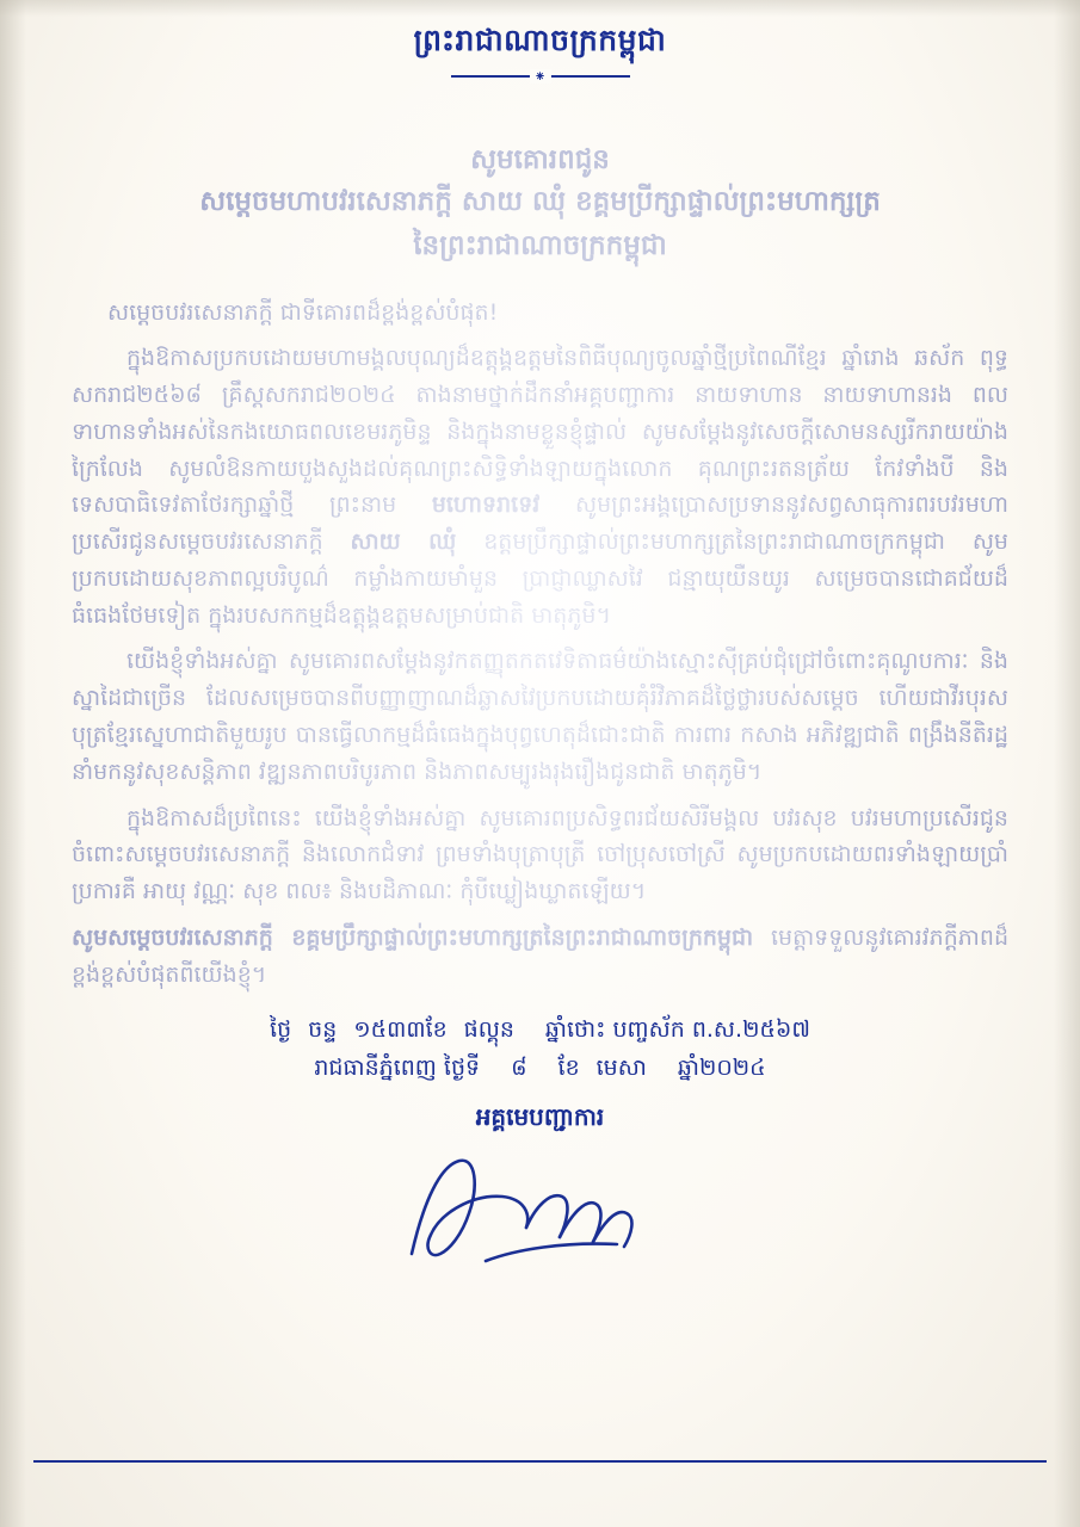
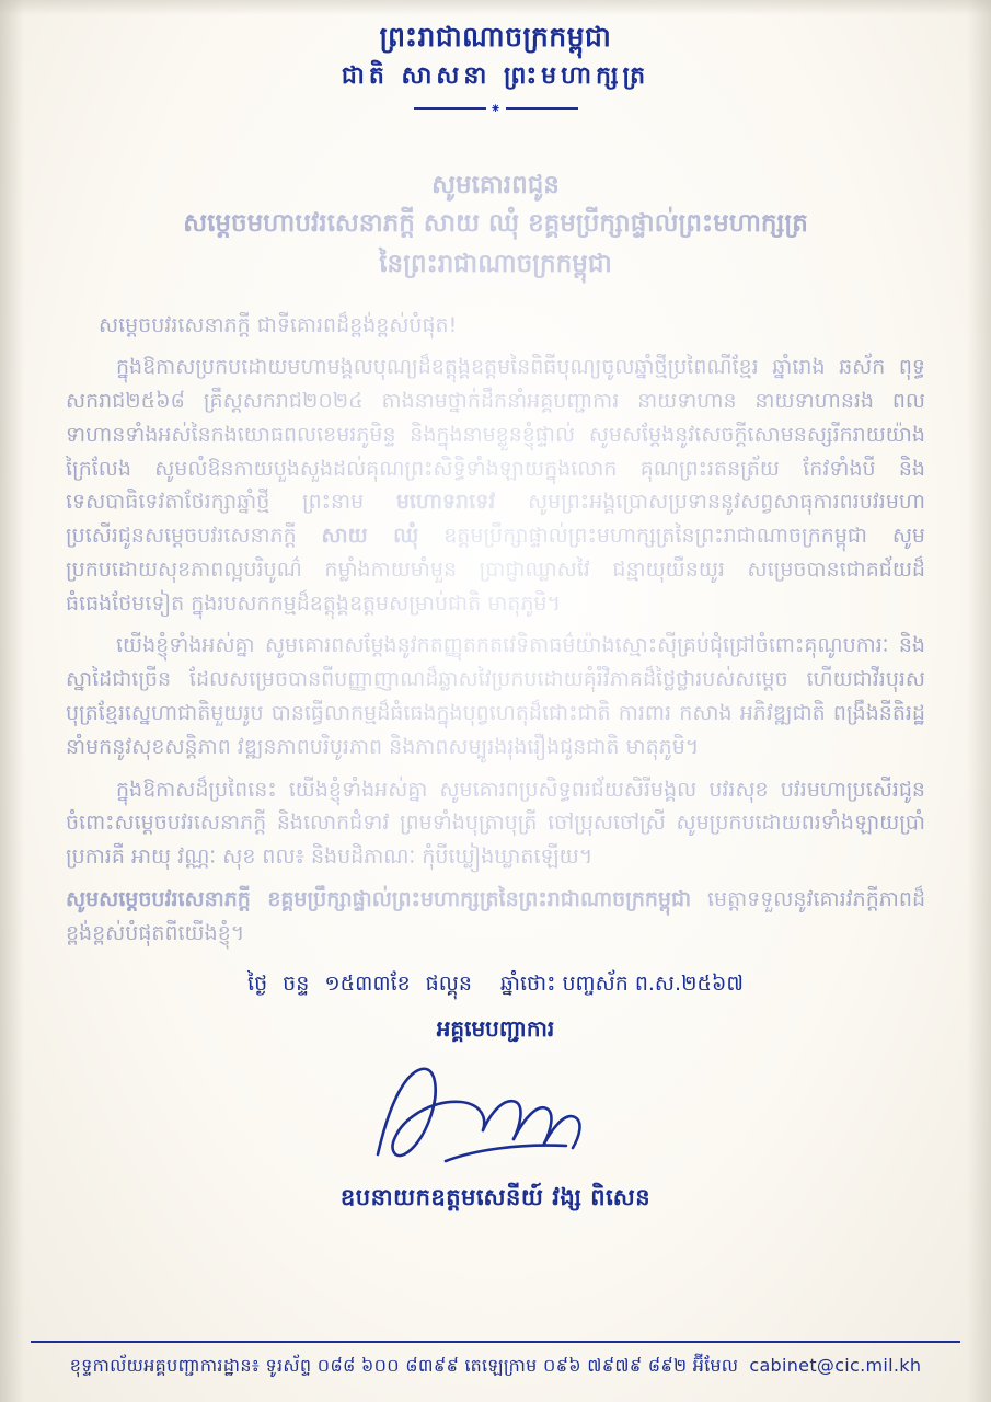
  ព្រះរាជាណាចក្រកម្ពុជា
+ ជាតិ សាសនា ព្រះមហាក្សត្រ
  ⁕
  ថ្ងៃ ចន្ទ ១៥៣៣ខែ ផល្គុន ឆ្នាំថោះ បញ្ចស័ក ព.ស.២៥៦៧
- រាជធានីភ្នំពេញ ថ្ងៃទី ៨ ខែ មេសា ឆ្នាំ២០២៤
  អគ្គមេបញ្ជាការ
+ ឧបនាយកឧត្តមសេនីយ៍ វង្ស ពិសេន
+ ខុទ្ទកាល័យអគ្គបញ្ជាការដ្ឋាន៖ ទូរស័ព្ទ ០៨៨ ៦០០ ៨៣៩៩ តេឡេក្រាម ០៩៦ ៧៩៧៩ ៨៩២ អ៊ីមែល cabinet@cic.mil.kh
